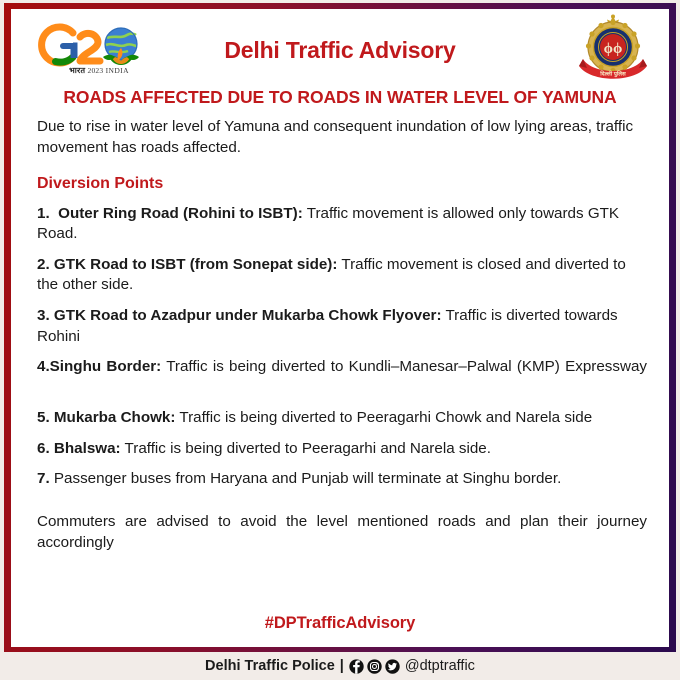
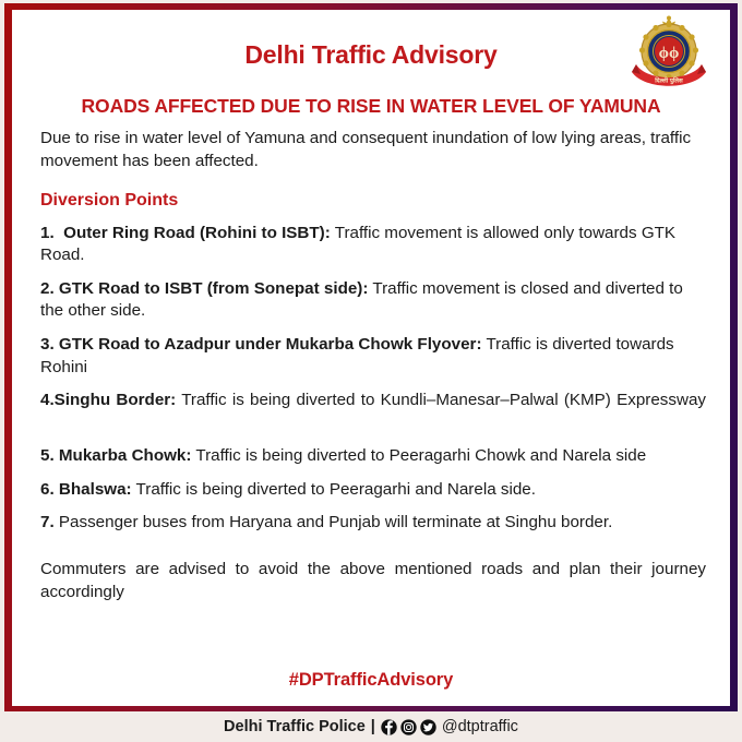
- भारत 2023 INDIA
  ϕϕ
  Delhi Traffic Advisory
- ROADS AFFECTED DUE TO ROADS IN WATER LEVEL OF YAMUNA
+ ROADS AFFECTED DUE TO RISE IN WATER LEVEL OF YAMUNA
- Due to rise in water level of Yamuna and consequent inundation of low lying areas, traffic movement has roads affected.
+ Due to rise in water level of Yamuna and consequent inundation of low lying areas, traffic movement has been affected.
  Diversion Points
  1. Outer Ring Road (Rohini to ISBT): Traffic movement is allowed only towards GTK Road.
  2. GTK Road to ISBT (from Sonepat side): Traffic movement is closed and diverted to the other side.
  3. GTK Road to Azadpur under Mukarba Chowk Flyover: Traffic is diverted towards Rohini
  4.Singhu Border: Traffic is being diverted to Kundli–Manesar–Palwal (KMP) Expressway
  5. Mukarba Chowk: Traffic is being diverted to Peeragarhi Chowk and Narela side
  6. Bhalswa: Traffic is being diverted to Peeragarhi and Narela side.
  7. Passenger buses from Haryana and Punjab will terminate at Singhu border.
- Commuters are advised to avoid the level mentioned roads and plan their journey accordingly
+ Commuters are advised to avoid the above mentioned roads and plan their journey accordingly
  #DPTrafficAdvisory
  Delhi Traffic Police
  |
  @dtptraffic
